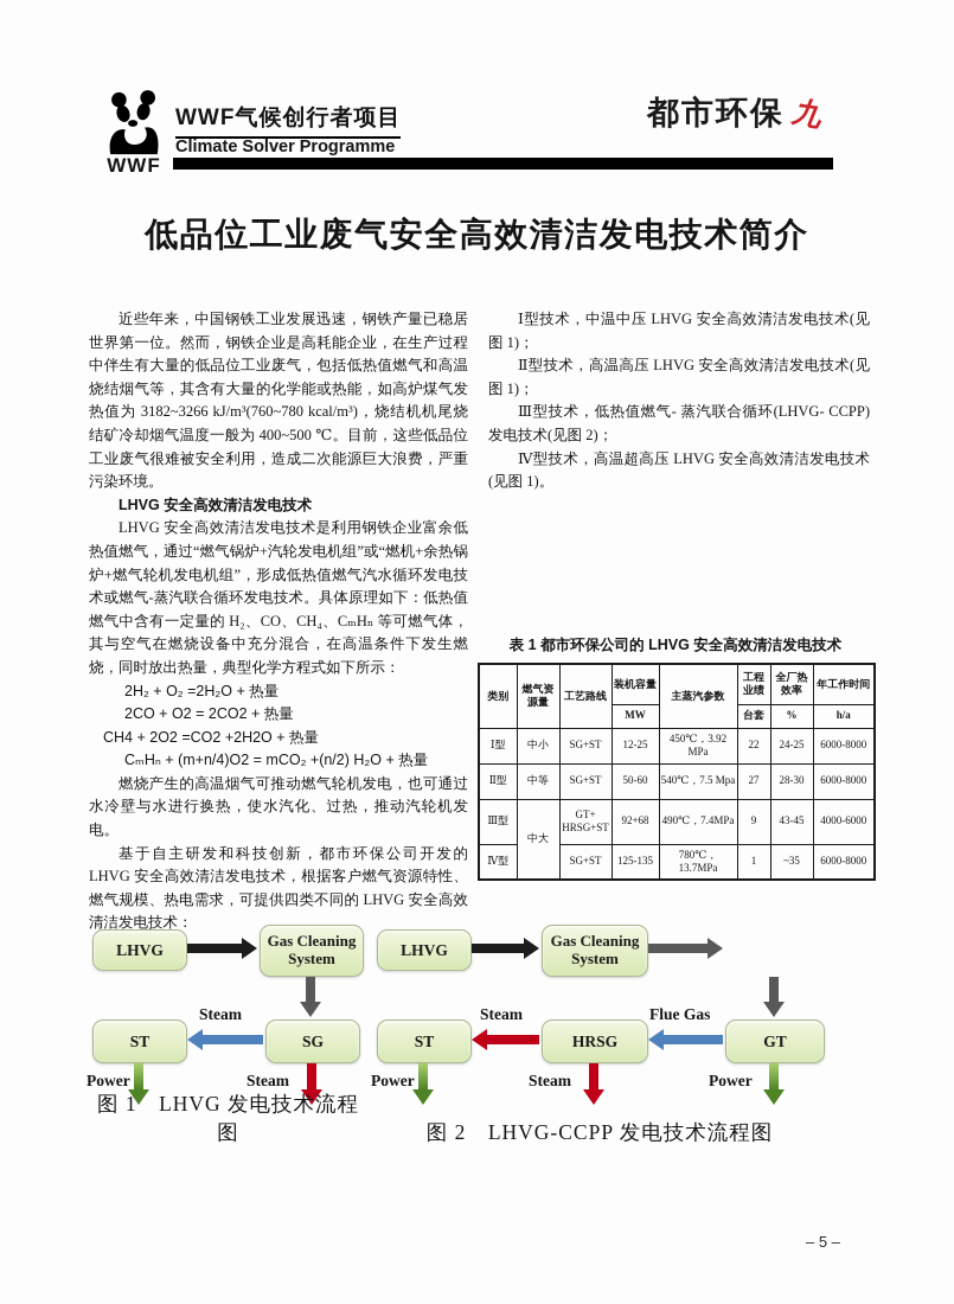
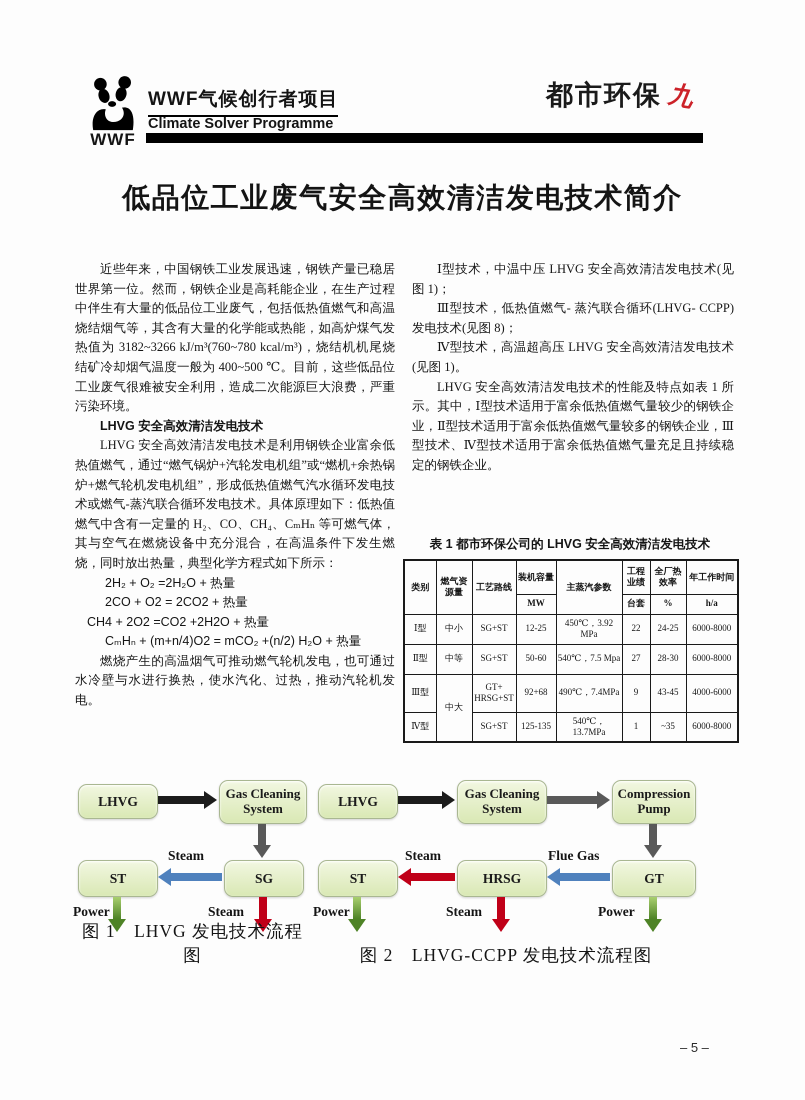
  WWF
  WWF气候创行者项目
  Climate Solver Programme
  低品位工业废气安全高效清洁发电技术简介
  近些年来，中国钢铁工业发展迅速，钢铁产量已稳居世界第一位。然而，钢铁企业是高耗能企业，在生产过程中伴生有大量的低品位工业废气，包括低热值燃气和高温烧结烟气等，其含有大量的化学能或热能，如高炉煤气发热值为 3182~3266 kJ/m³(760~780 kcal/m³)，烧结机机尾烧结矿冷却烟气温度一般为 400~500 ℃。目前，这些低品位工业废气很难被安全利用，造成二次能源巨大浪费，严重污染环境。
  LHVG 安全高效清洁发电技术
  LHVG 安全高效清洁发电技术是利用钢铁企业富余低热值燃气，通过“燃气锅炉+汽轮发电机组”或“燃机+余热锅炉+燃气轮机发电机组”，形成低热值燃气汽水循环发电技术或燃气-蒸汽联合循环发电技术。具体原理如下：低热值燃气中含有一定量的 H₂、CO、CH₄、CₘHₙ 等可燃气体，其与空气在燃烧设备中充分混合，在高温条件下发生燃烧，同时放出热量，典型化学方程式如下所示：
  2H₂ + O₂ =2H₂O + 热量
  2CO + O2 = 2CO2 + 热量
  CH4 + 2O2 =CO2 +2H2O + 热量
  CₘHₙ + (m+n/4)O2 = mCO₂ +(n/2) H₂O + 热量
  燃烧产生的高温烟气可推动燃气轮机发电，也可通过水冷壁与水进行换热，使水汽化、过热，推动汽轮机发电。
- 基于自主研发和科技创新，都市环保公司开发的 LHVG 安全高效清洁发电技术，根据客户燃气资源特性、燃气规模、热电需求，可提供四类不同的 LHVG 安全高效清洁发电技术：
  Ⅰ型技术，中温中压 LHVG 安全高效清洁发电技术(见图 1)；
- Ⅱ型技术，高温高压 LHVG 安全高效清洁发电技术(见图 1)；
- Ⅲ型技术，低热值燃气- 蒸汽联合循环(LHVG- CCPP)发电技术(见图 2)；
+ Ⅲ型技术，低热值燃气- 蒸汽联合循环(LHVG- CCPP)发电技术(见图 8)；
  Ⅳ型技术，高温超高压 LHVG 安全高效清洁发电技术(见图 1)。
+ LHVG 安全高效清洁发电技术的性能及特点如表 1 所示。其中，Ⅰ型技术适用于富余低热值燃气量较少的钢铁企业，Ⅱ型技术适用于富余低热值燃气量较多的钢铁企业，Ⅲ型技术、Ⅳ型技术适用于富余低热值燃气量充足且持续稳定的钢铁企业。
  表 1 都市环保公司的 LHVG 安全高效清洁发电技术
  类别	燃气资源量	工艺路线	装机容量	主蒸汽参数	工程业绩	全厂热效率	年工作时间
  MW	台套	%	h/a
  Ⅰ型	中小	SG+ST	12-25	450℃，3.92 MPa	22	24-25	6000-8000
  Ⅱ型	中等	SG+ST	50-60	540℃，7.5 Mpa	27	28-30	6000-8000
  Ⅲ型	中大	GT+ HRSG+ST	92+68	490℃，7.4MPa	9	43-45	4000-6000
- Ⅳ型	SG+ST	125-135	780℃，13.7MPa	1	~35	6000-8000
+ Ⅳ型	SG+ST	125-135	540℃，13.7MPa	1	~35	6000-8000
  LHVG
  Gas Cleaning System
  ST
  SG
  Steam
  Power
  Steam
  图 1 LHVG 发电技术流程图
  LHVG
  Gas Cleaning System
+ Compression Pump
  ST
  HRSG
  GT
  Steam
  Flue Gas
  Power
  Steam
  Power
  图 2 LHVG-CCPP 发电技术流程图
  – 5 –
